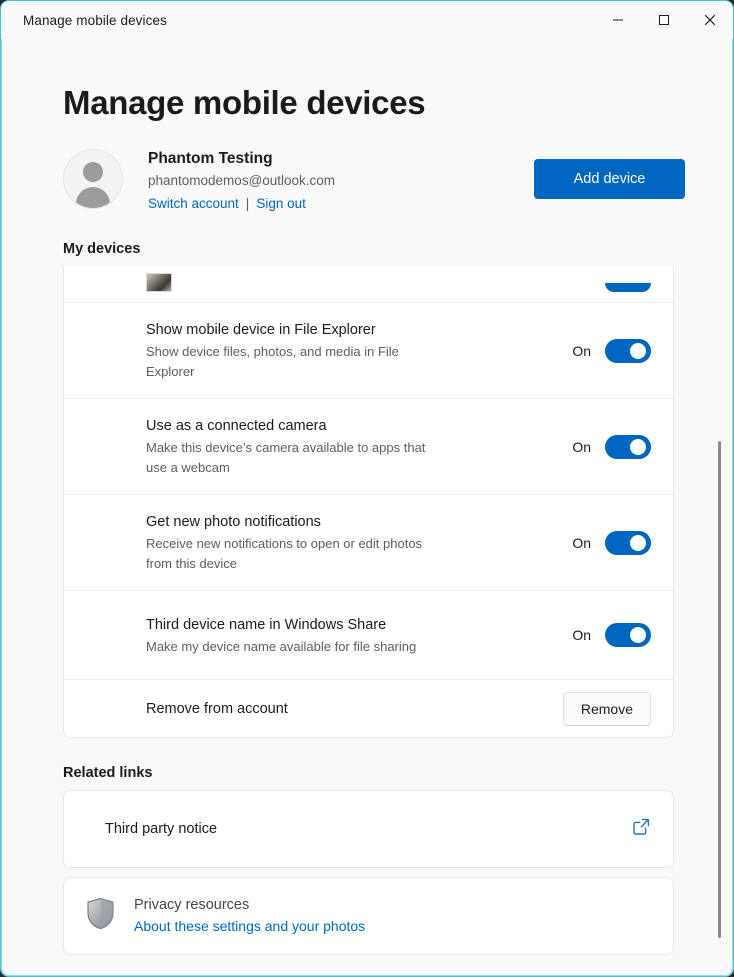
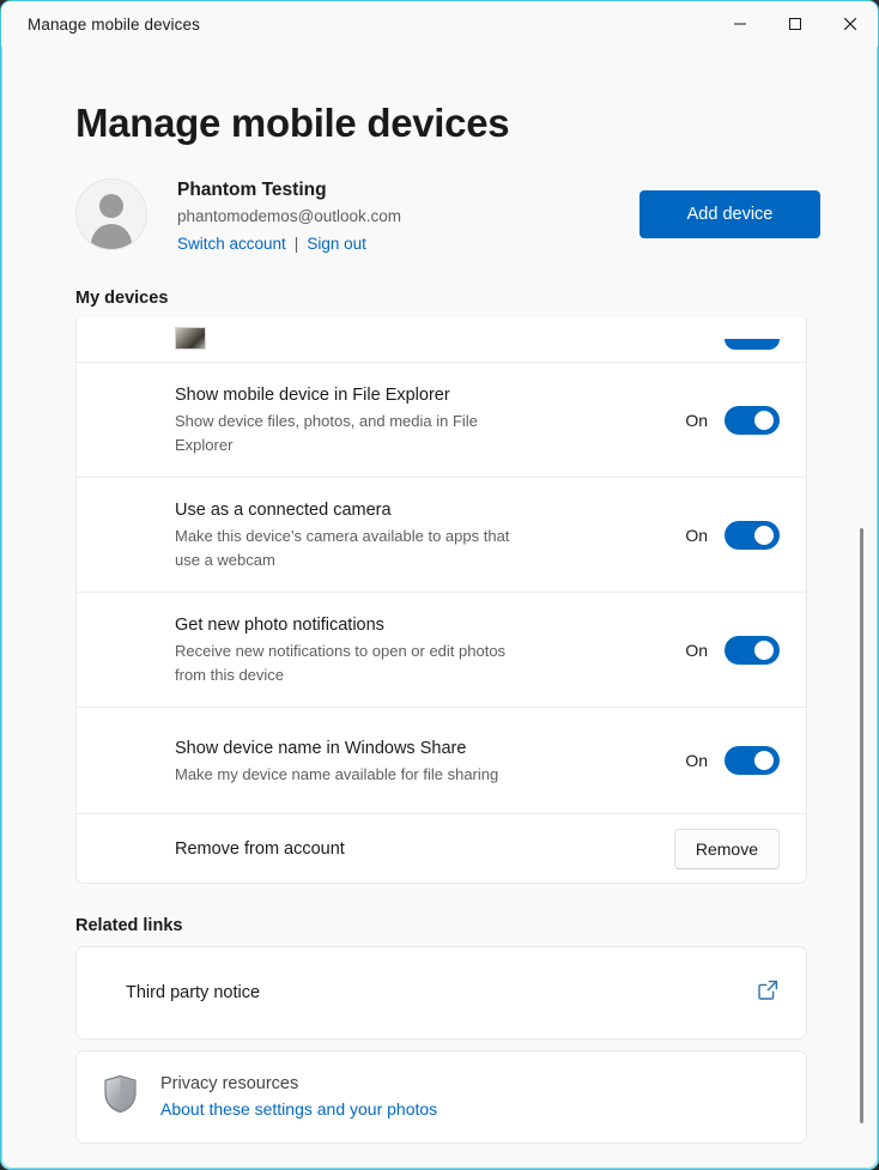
  Manage mobile devices
  Manage mobile devices
  Phantom Testing
  phantomodemos@outlook.com
  Switch account | Sign out
  Add device
  My devices
  Show mobile device in File Explorer
  Show device files, photos, and media in File Explorer
  On
  Use as a connected camera
  Make this device’s camera available to apps that use a webcam
  On
  Get new photo notifications
  Receive new notifications to open or edit photos from this device
  On
- Third device name in Windows Share
+ Show device name in Windows Share
  Make my device name available for file sharing
  On
  Remove from account
  Remove
  Related links
  Third party notice
  Privacy resources
  About these settings and your photos
